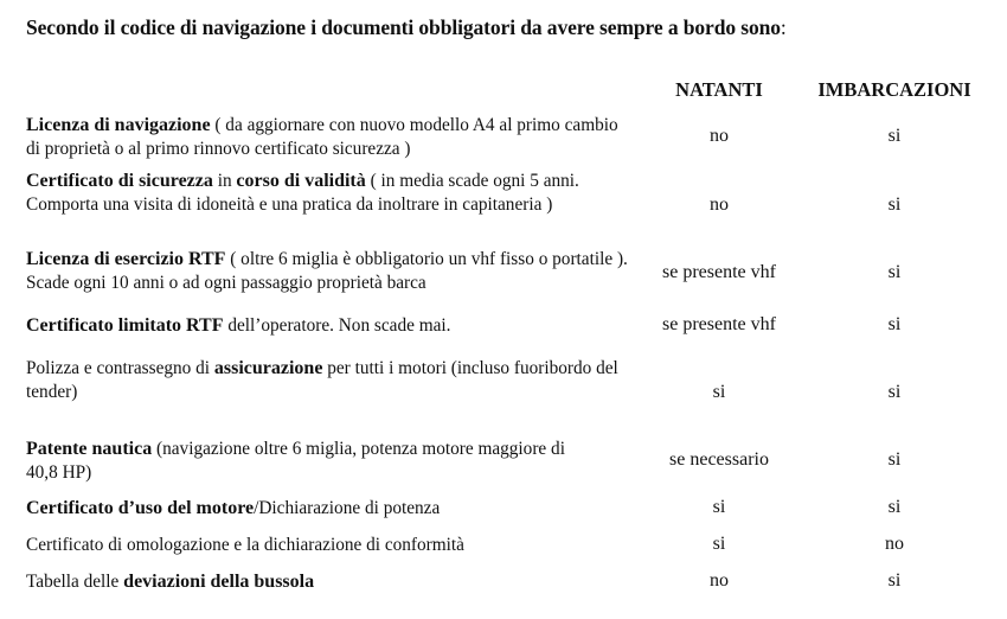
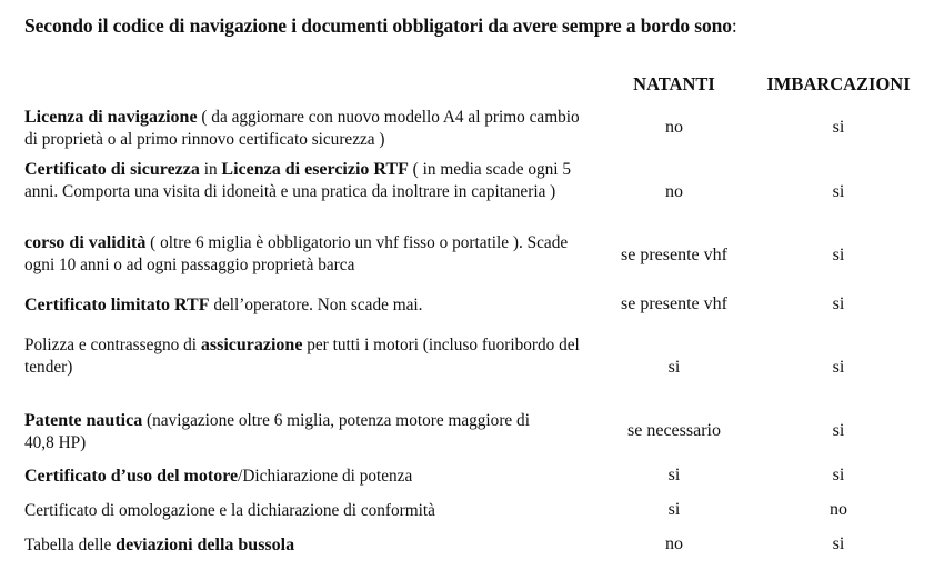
  Secondo il codice di navigazione i documenti obbligatori da avere sempre a bordo sono:
  NATANTI
  IMBARCAZIONI
  Licenza di navigazione ( da aggiornare con nuovo modello A4 al primo cambio di proprietà o al primo rinnovo certificato sicurezza )
  no
  si
- Certificato di sicurezza in corso di validità ( in media scade ogni 5 anni. Comporta una visita di idoneità e una pratica da inoltrare in capitaneria )
+ Certificato di sicurezza in Licenza di esercizio RTF ( in media scade ogni 5 anni. Comporta una visita di idoneità e una pratica da inoltrare in capitaneria )
  no
  si
- Licenza di esercizio RTF ( oltre 6 miglia è obbligatorio un vhf fisso o portatile ). Scade ogni 10 anni o ad ogni passaggio proprietà barca
+ corso di validità ( oltre 6 miglia è obbligatorio un vhf fisso o portatile ). Scade ogni 10 anni o ad ogni passaggio proprietà barca
  se presente vhf
  si
  Certificato limitato RTF dell’operatore. Non scade mai.
  se presente vhf
  si
  Polizza e contrassegno di assicurazione per tutti i motori (incluso fuoribordo del tender)
  si
  si
  Patente nautica (navigazione oltre 6 miglia, potenza motore maggiore di 40,8 HP)
  se necessario
  si
  Certificato d’uso del motore/Dichiarazione di potenza
  si
  si
  Certificato di omologazione e la dichiarazione di conformità
  si
  no
  Tabella delle deviazioni della bussola
  no
  si
